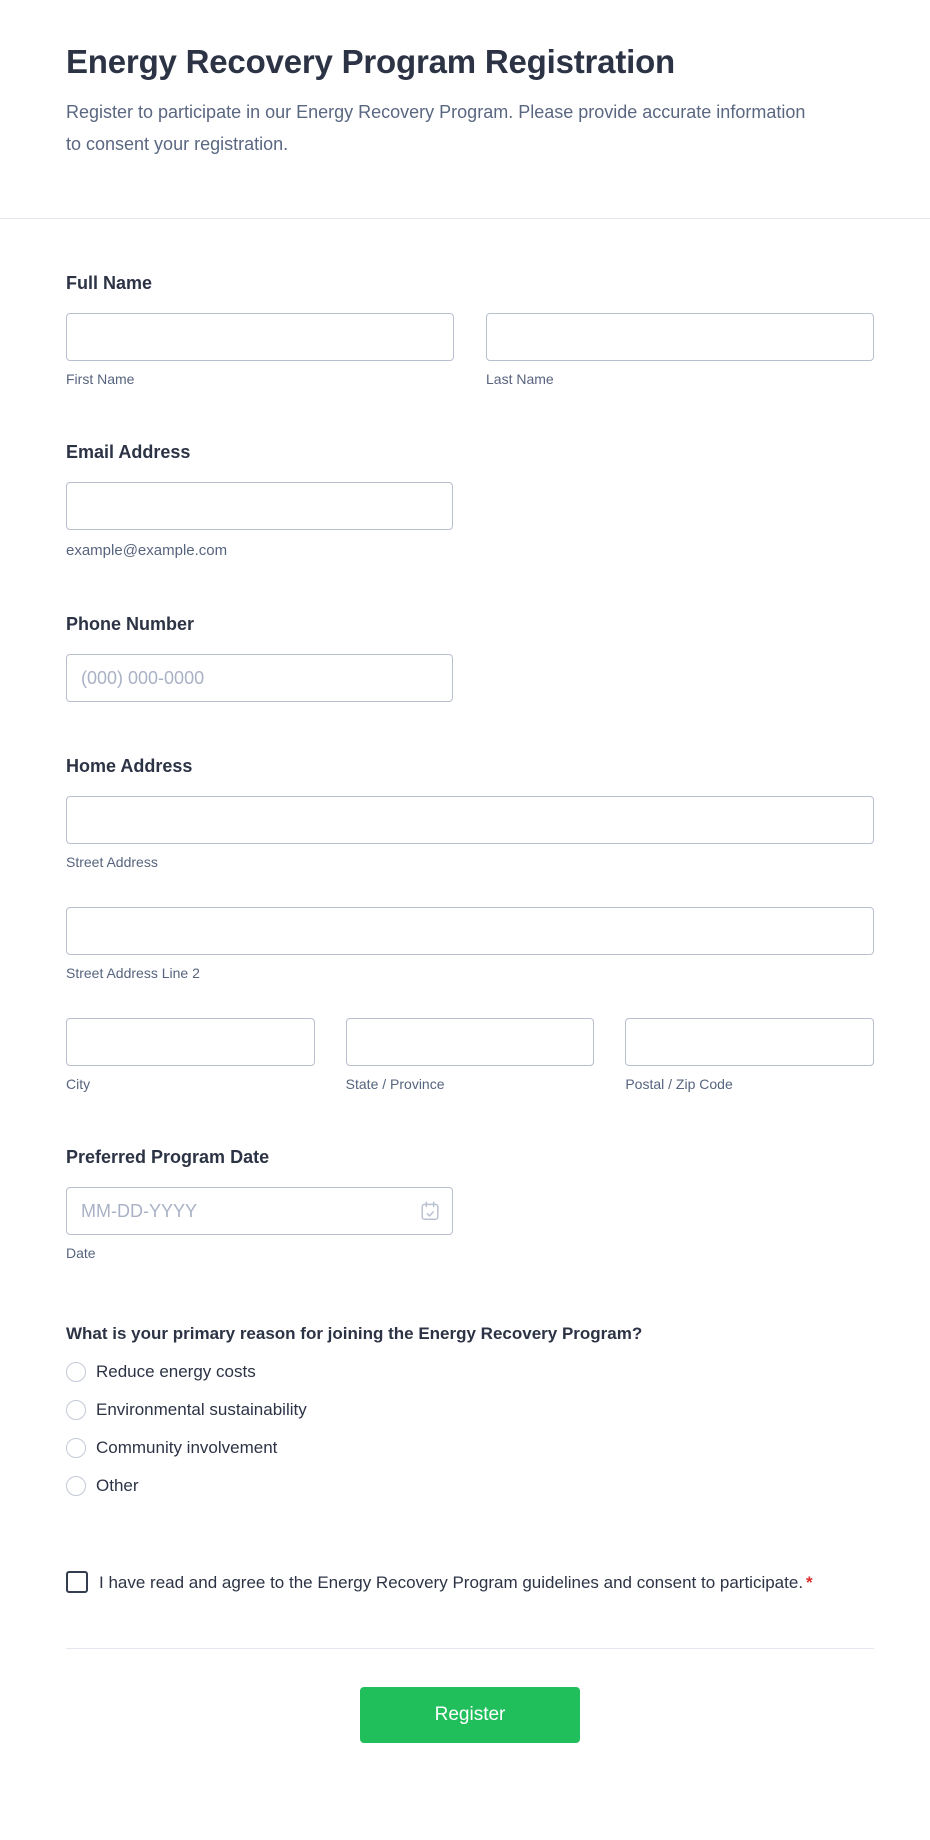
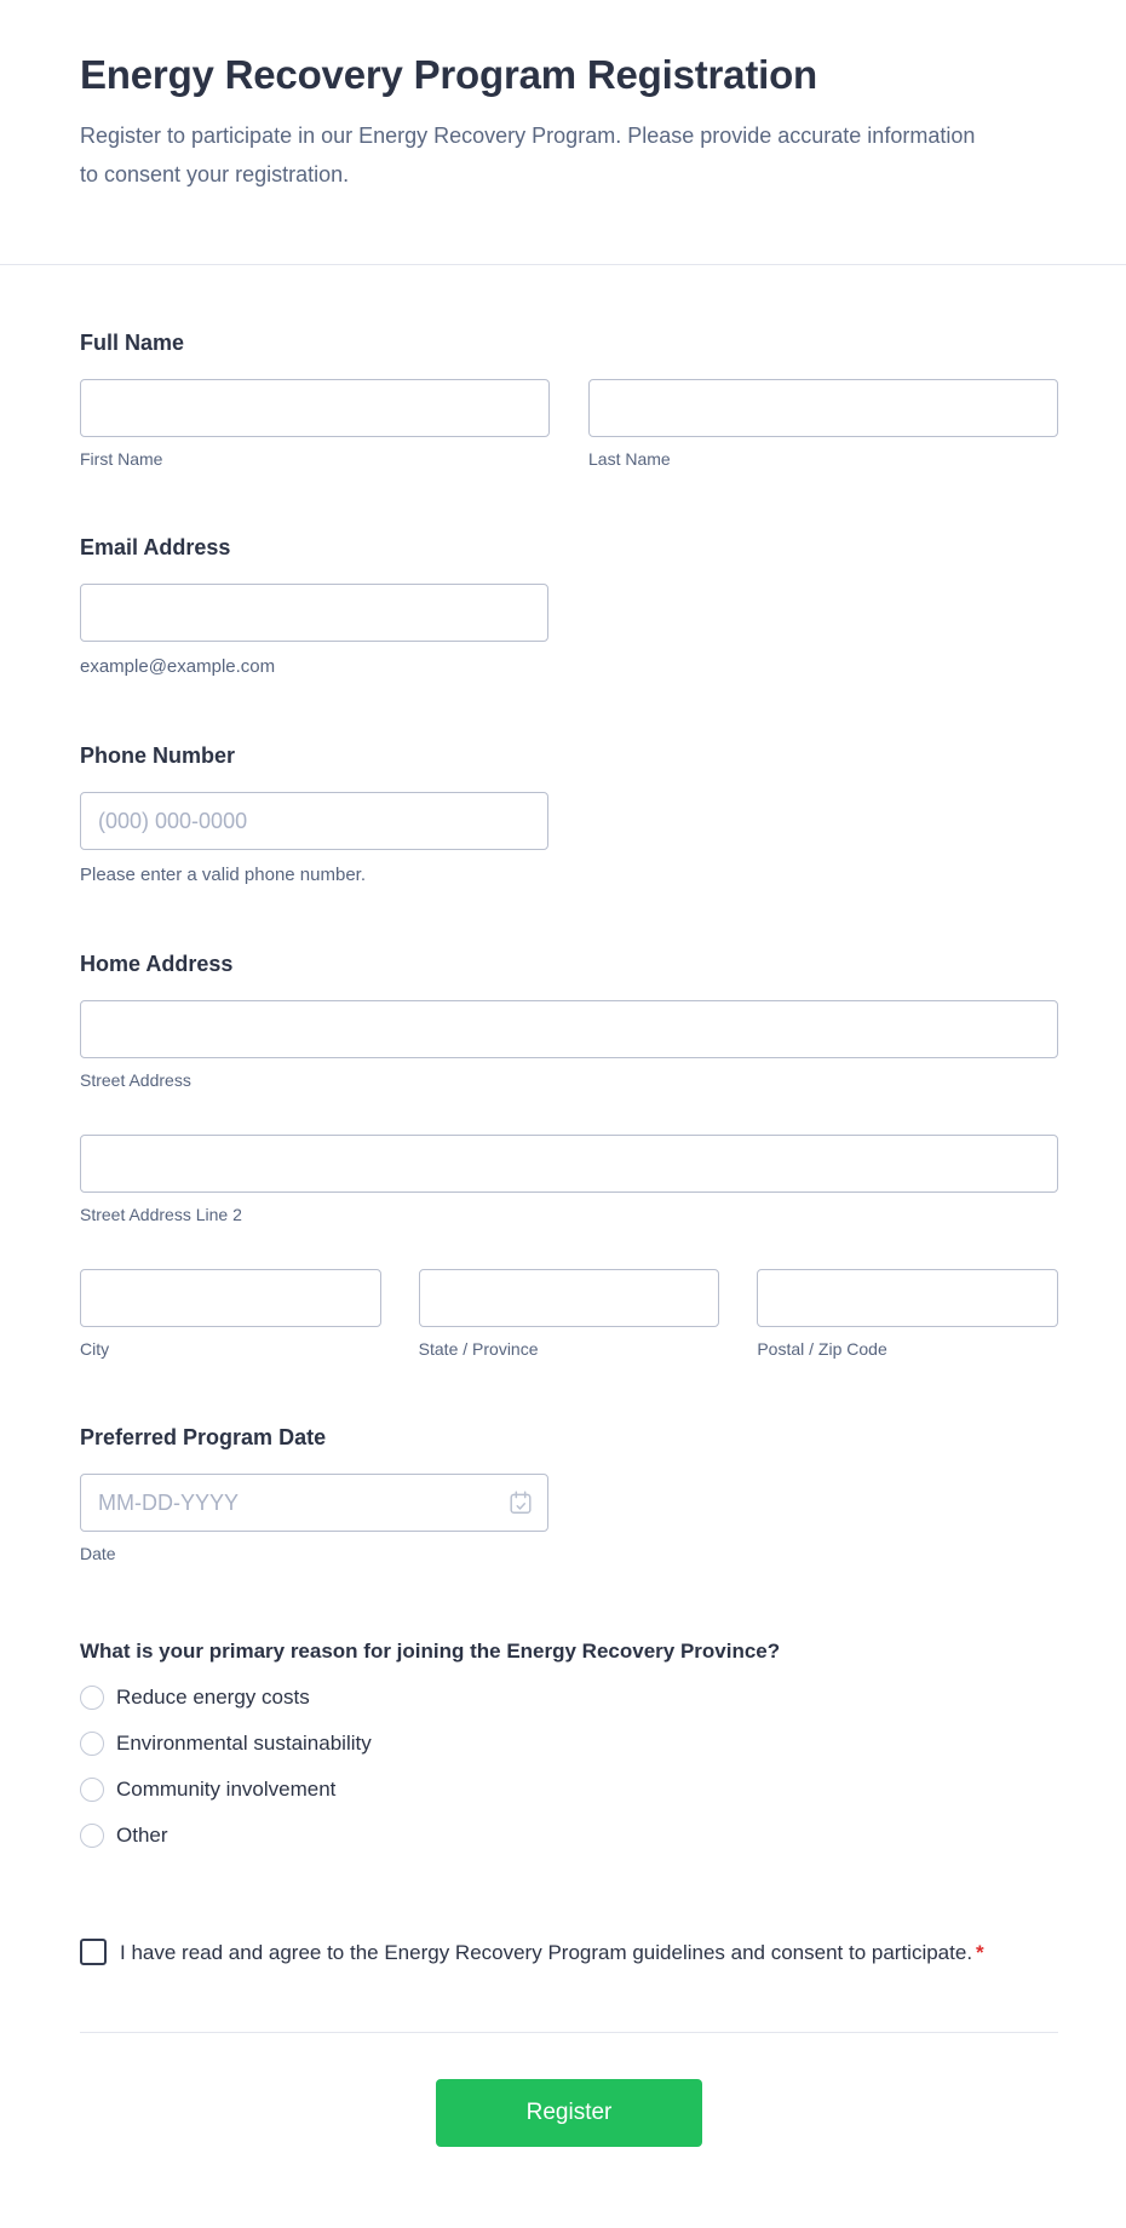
  Energy Recovery Program Registration
  Register to participate in our Energy Recovery Program. Please provide accurate information to consent your registration.
  Full Name
  First Name
  Last Name
  Email Address
  example@example.com
  Phone Number
  (000) 000-0000
+ Please enter a valid phone number.
  Home Address
  Street Address
  Street Address Line 2
  City
  State / Province
  Postal / Zip Code
  Preferred Program Date
  MM-DD-YYYY
  Date
- What is your primary reason for joining the Energy Recovery Program?
+ What is your primary reason for joining the Energy Recovery Province?
  Reduce energy costs
  Environmental sustainability
  Community involvement
  Other
  I have read and agree to the Energy Recovery Program guidelines and consent to participate. *
  Register
